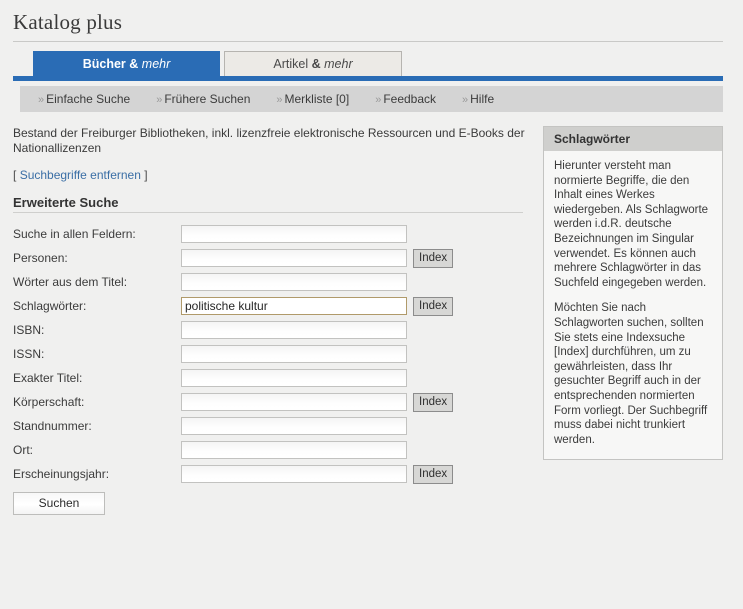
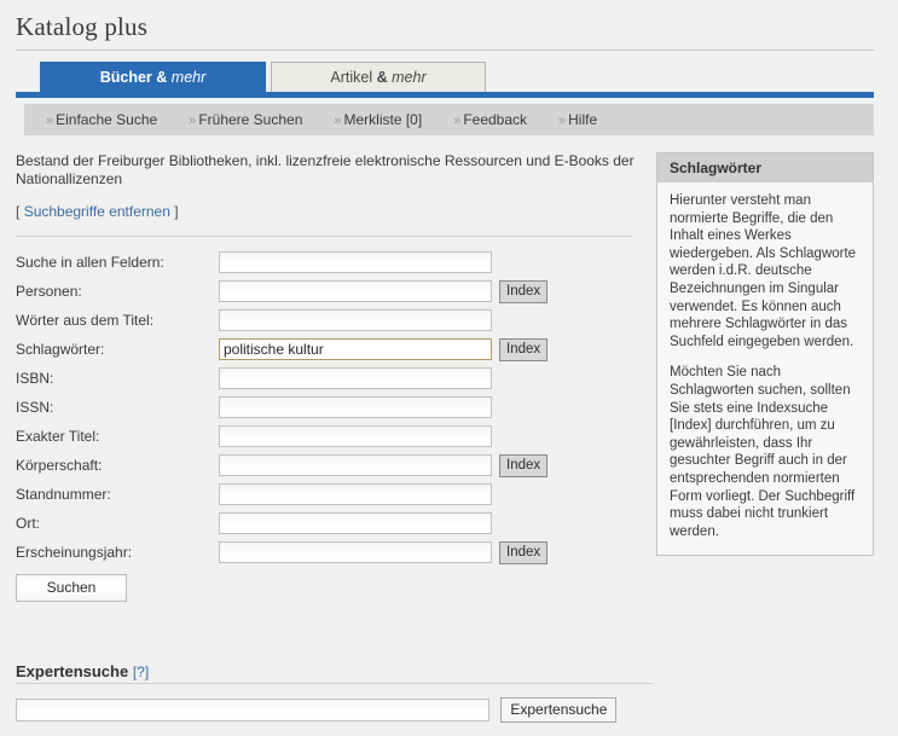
  Katalog plus
  Bücher & mehr Artikel & mehr
  » Einfache Suche » Frühere Suchen » Merkliste [0] » Feedback » Hilfe
  Bestand der Freiburger Bibliotheken, inkl. lizenzfreie elektronische Ressourcen und E-Books der Nationallizenzen
  [ Suchbegriffe entfernen ]
- Erweiterte Suche
  Suche in allen Feldern:
  Personen:		Index
  Wörter aus dem Titel:
  Schlagwörter:	politische kultur	Index
  ISBN:
  ISSN:
  Exakter Titel:
  Körperschaft:		Index
  Standnummer:
  Ort:
  Erscheinungsjahr:		Index
  Suchen
+ Expertensuche [?]
+ Expertensuche
  Schlagwörter
  Hierunter versteht man normierte Begriffe, die den Inhalt eines Werkes wiedergeben. Als Schlagworte werden i.d.R. deutsche Bezeichnungen im Singular verwendet. Es können auch mehrere Schlagwörter in das Suchfeld eingegeben werden.
  Möchten Sie nach Schlagworten suchen, sollten Sie stets eine Indexsuche [Index] durchführen, um zu gewährleisten, dass Ihr gesuchter Begriff auch in der entsprechenden normierten Form vorliegt. Der Suchbegriff muss dabei nicht trunkiert werden.
